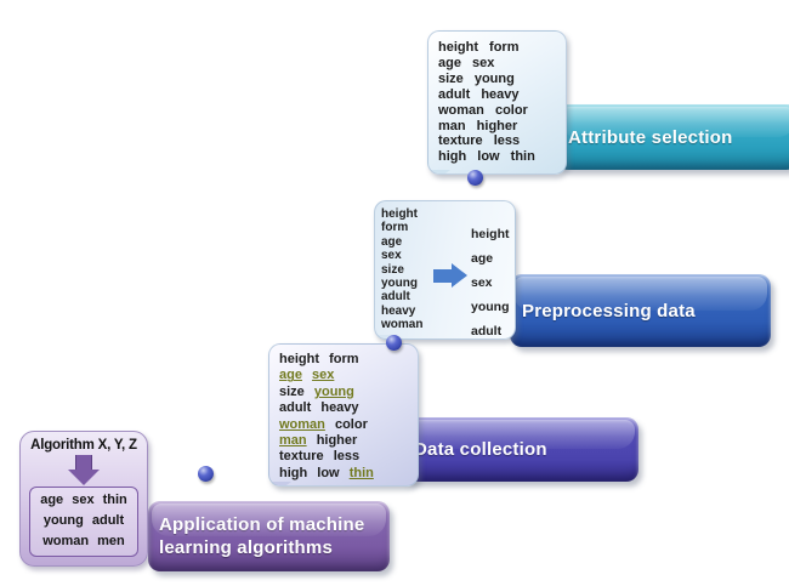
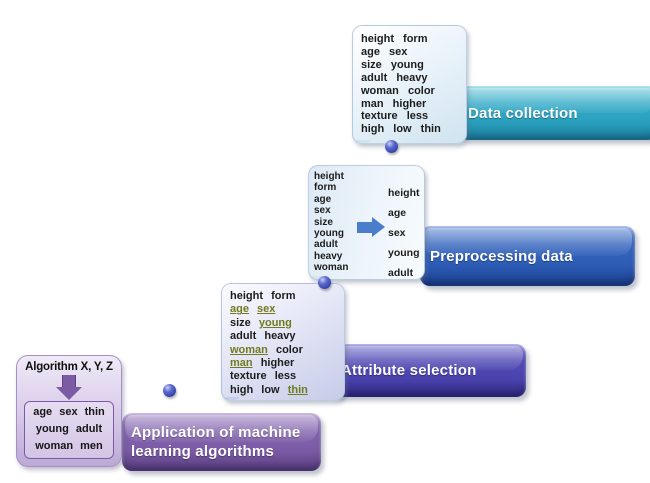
- Attribute selection
+ Data collection
  Preprocessing data
- Data collection
+ Attribute selection
  height form
  age sex
  size young
  adult heavy
  woman color
  man higher
  texture less
  high low thin
  height
  form
  age
  sex
  size
  young
  adult
  heavy
  woman
  height
  age
  sex
  young
  adult
  height form
  age sex
  size young
  adult heavy
  woman color
  man higher
  texture less
  high low thin
  Algorithm X, Y, Z
  age sex thin
  young adult
  woman men
